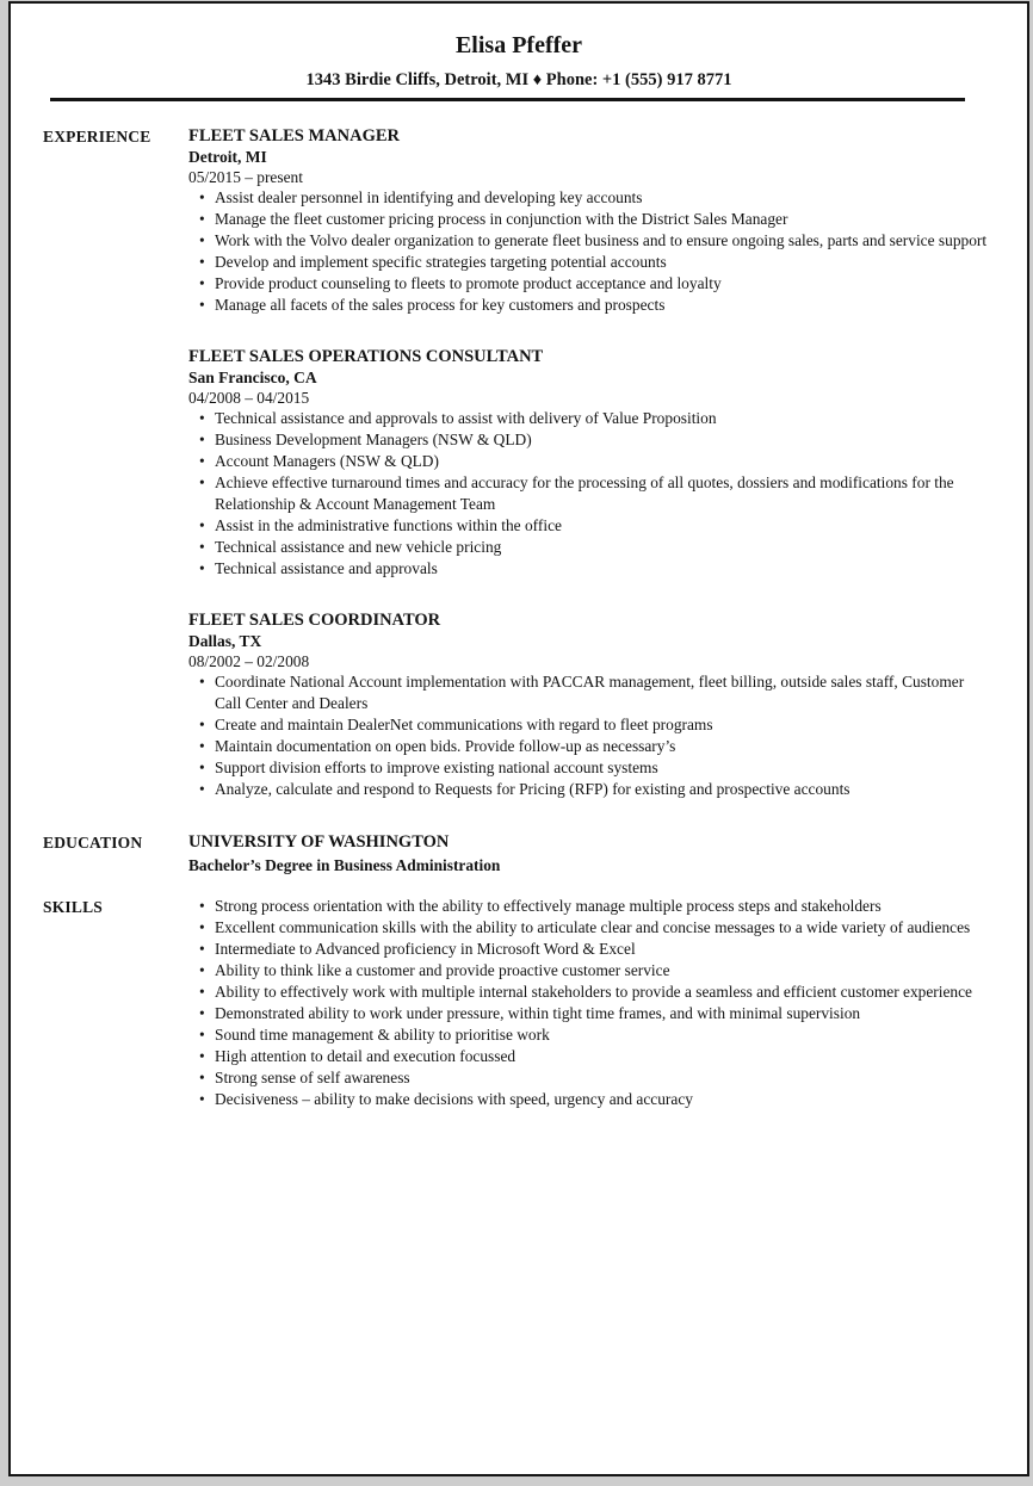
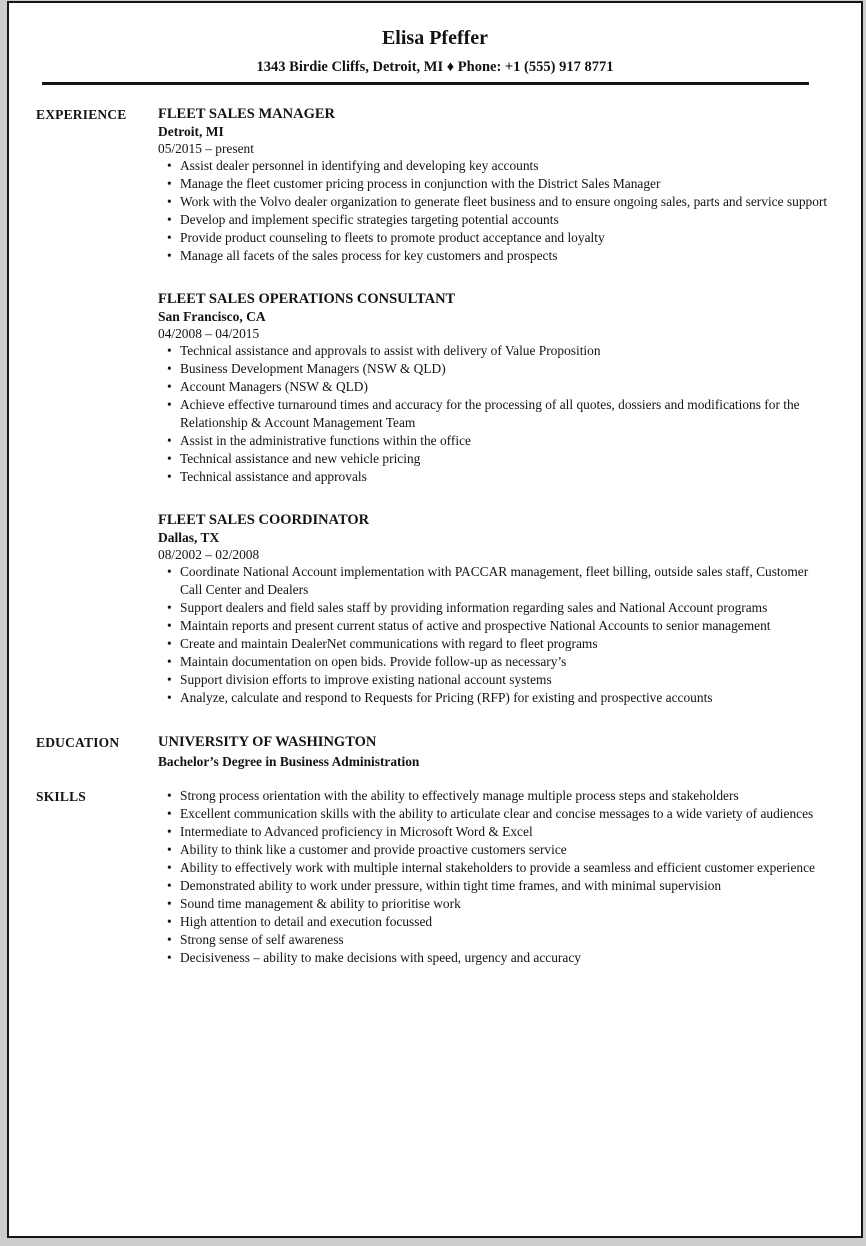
  Elisa Pfeffer
  1343 Birdie Cliffs, Detroit, MI ♦ Phone: +1 (555) 917 8771
  EXPERIENCE
  FLEET SALES MANAGER
  Detroit, MI
  05/2015 – present
  Assist dealer personnel in identifying and developing key accounts
  Manage the fleet customer pricing process in conjunction with the District Sales Manager
  Work with the Volvo dealer organization to generate fleet business and to ensure ongoing sales, parts and service support
  Develop and implement specific strategies targeting potential accounts
  Provide product counseling to fleets to promote product acceptance and loyalty
  Manage all facets of the sales process for key customers and prospects
  FLEET SALES OPERATIONS CONSULTANT
  San Francisco, CA
  04/2008 – 04/2015
  Technical assistance and approvals to assist with delivery of Value Proposition
  Business Development Managers (NSW & QLD)
  Account Managers (NSW & QLD)
  Achieve effective turnaround times and accuracy for the processing of all quotes, dossiers and modifications for the Relationship & Account Management Team
  Assist in the administrative functions within the office
  Technical assistance and new vehicle pricing
  Technical assistance and approvals
  FLEET SALES COORDINATOR
  Dallas, TX
  08/2002 – 02/2008
  Coordinate National Account implementation with PACCAR management, fleet billing, outside sales staff, Customer Call Center and Dealers
+ Support dealers and field sales staff by providing information regarding sales and National Account programs
+ Maintain reports and present current status of active and prospective National Accounts to senior management
  Create and maintain DealerNet communications with regard to fleet programs
  Maintain documentation on open bids. Provide follow-up as necessary’s
  Support division efforts to improve existing national account systems
  Analyze, calculate and respond to Requests for Pricing (RFP) for existing and prospective accounts
  EDUCATION
  UNIVERSITY OF WASHINGTON
  Bachelor’s Degree in Business Administration
  SKILLS
  Strong process orientation with the ability to effectively manage multiple process steps and stakeholders
  Excellent communication skills with the ability to articulate clear and concise messages to a wide variety of audiences
  Intermediate to Advanced proficiency in Microsoft Word & Excel
- Ability to think like a customer and provide proactive customer service
+ Ability to think like a customer and provide proactive customers service
  Ability to effectively work with multiple internal stakeholders to provide a seamless and efficient customer experience
  Demonstrated ability to work under pressure, within tight time frames, and with minimal supervision
  Sound time management & ability to prioritise work
  High attention to detail and execution focussed
  Strong sense of self awareness
  Decisiveness – ability to make decisions with speed, urgency and accuracy
